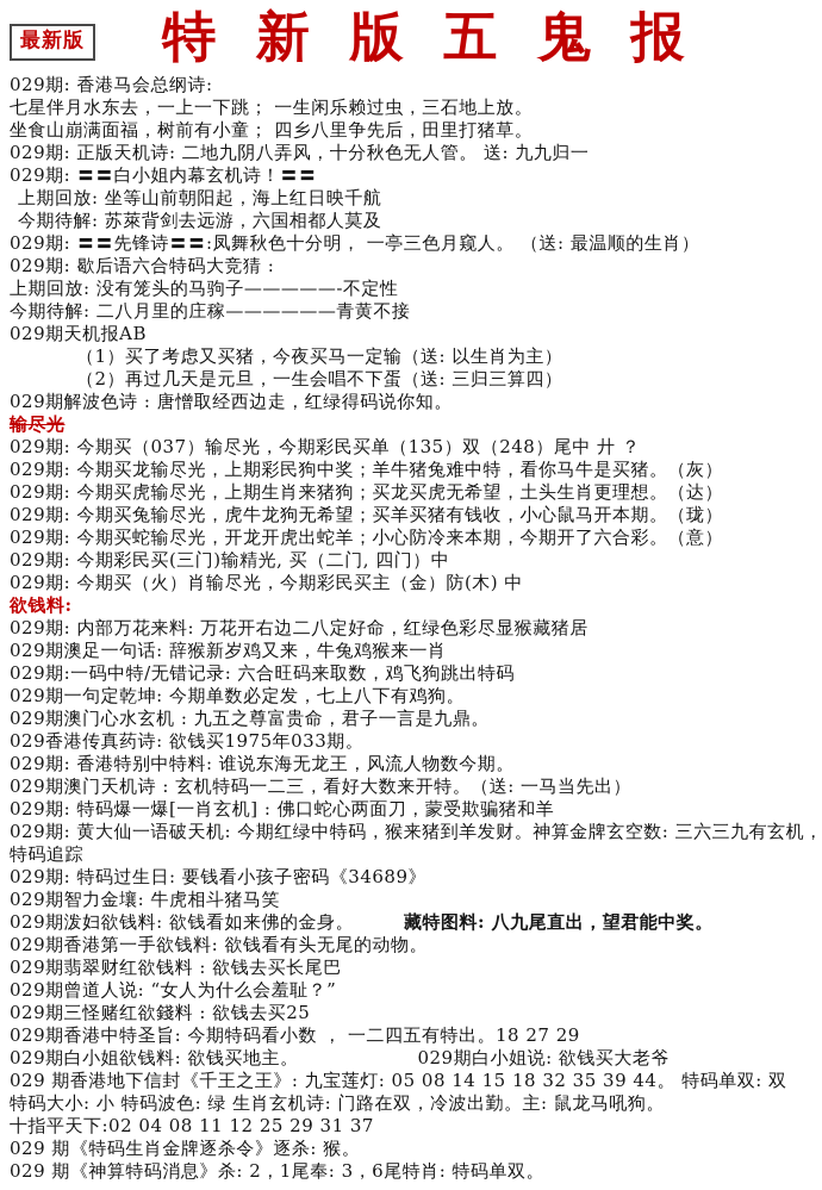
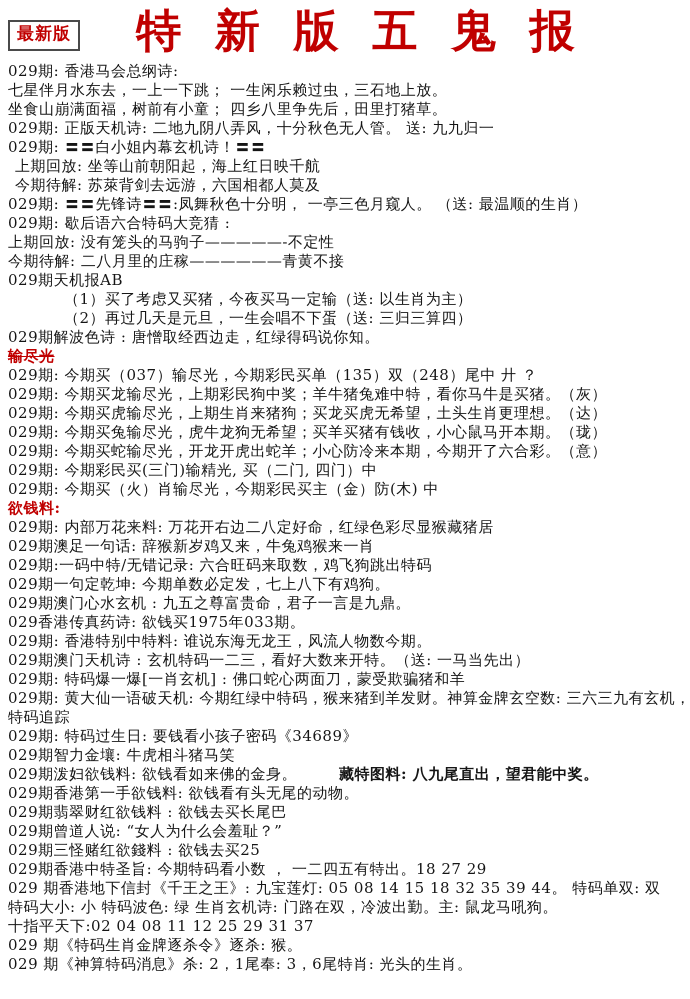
  最新版
  特 新 版 五 鬼 报
  029期: 香港马会总纲诗:
  七星伴月水东去，一上一下跳； 一生闲乐赖过虫，三石地上放。
  坐食山崩满面福，树前有小童； 四乡八里争先后，田里打猪草。
  029期: 正版天机诗: 二地九阴八弄风，十分秋色无人管。 送: 九九归一
  029期: 〓〓白小姐内幕玄机诗！〓〓
  上期回放: 坐等山前朝阳起，海上红日映千航
  今期待解: 苏萊背剑去远游，六国相都人莫及
  029期: 〓〓先锋诗〓〓:凤舞秋色十分明， 一亭三色月窥人。 （送: 最温顺的生肖）
  029期: 歇后语六合特码大竞猜 :
  上期回放: 没有笼头的马驹子—————-不定性
  今期待解: 二八月里的庄稼——————青黄不接
  029期天机报AB
  （1）买了考虑又买猪，今夜买马一定输（送: 以生肖为主）
  （2）再过几天是元旦，一生会唱不下蛋（送: 三归三算四）
  029期解波色诗 : 唐憎取经西边走，红绿得码说你知。
  输尽光
  029期: 今期买（037）输尽光，今期彩民买单（135）双（248）尾中 廾 ？
  029期: 今期买龙输尽光，上期彩民狗中奖；羊牛猪兔难中特，看你马牛是买猪。（灰）
  029期: 今期买虎输尽光，上期生肖来猪狗；买龙买虎无希望，土头生肖更理想。（达）
  029期: 今期买兔输尽光，虎牛龙狗无希望；买羊买猪有钱收，小心鼠马开本期。（珑）
  029期: 今期买蛇输尽光，开龙开虎出蛇羊；小心防冷来本期，今期开了六合彩。（意）
  029期: 今期彩民买(三门)输精光, 买（二门, 四门）中
  029期: 今期买（火）肖输尽光，今期彩民买主（金）防(木) 中
  欲钱料:
  029期: 内部万花来料: 万花开右边二八定好命，红绿色彩尽显猴藏猪居
  029期澳足一句话: 辞猴新岁鸡又来，牛兔鸡猴来一肖
  029期:一码中特/无错记录: 六合旺码来取数，鸡飞狗跳出特码
  029期一句定乾坤: 今期单数必定发，七上八下有鸡狗。
  029期澳门心水玄机 : 九五之尊富贵命，君子一言是九鼎。
  029香港传真药诗: 欲钱买1975年033期。
  029期: 香港特别中特料: 谁说东海无龙王，风流人物数今期。
  029期澳门天机诗 : 玄机特码一二三，看好大数来开特。（送: 一马当先出）
  029期: 特码爆一爆[一肖玄机] : 佛口蛇心两面刀，蒙受欺骗猪和羊
  029期: 黄大仙一语破天机: 今期红绿中特码，猴来猪到羊发财。神算金牌玄空数: 三六三九有玄机，
  特码追踪
  029期: 特码过生日: 要钱看小孩子密码《34689》
  029期智力金壤: 牛虎相斗猪马笑
  029期泼妇欲钱料: 欲钱看如来佛的金身。 藏特图料: 八九尾直出，望君能中奖。
  029期香港第一手欲钱料: 欲钱看有头无尾的动物。
  029期翡翠财红欲钱料 : 欲钱去买长尾巴
  029期曾道人说: “女人为什么会羞耻？”
  029期三怪赌红欲錢料 : 欲钱去买25
  029期香港中特圣旨: 今期特码看小数 ， 一二四五有特出。18 27 29
- 029期白小姐欲钱料: 欲钱买地主。 029期白小姐说: 欲钱买大老爷
  029 期香港地下信封《千王之王》: 九宝莲灯: 05 08 14 15 18 32 35 39 44。 特码单双: 双
  特码大小: 小 特码波色: 绿 生肖玄机诗: 门路在双，冷波出勤。主: 鼠龙马吼狗。
  十指平天下:02 04 08 11 12 25 29 31 37
  029 期《特码生肖金牌逐杀令》逐杀: 猴。
- 029 期《神算特码消息》杀: 2，1尾奉: 3，6尾特肖: 特码单双。
+ 029 期《神算特码消息》杀: 2，1尾奉: 3，6尾特肖: 光头的生肖。
